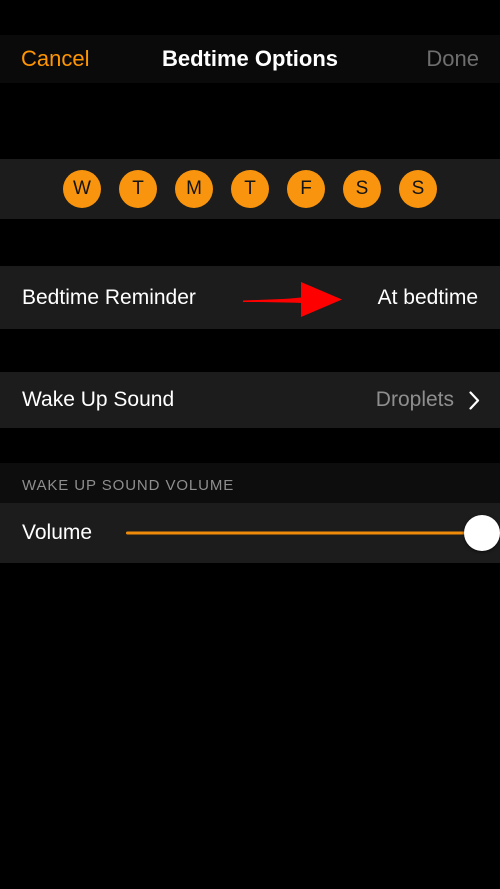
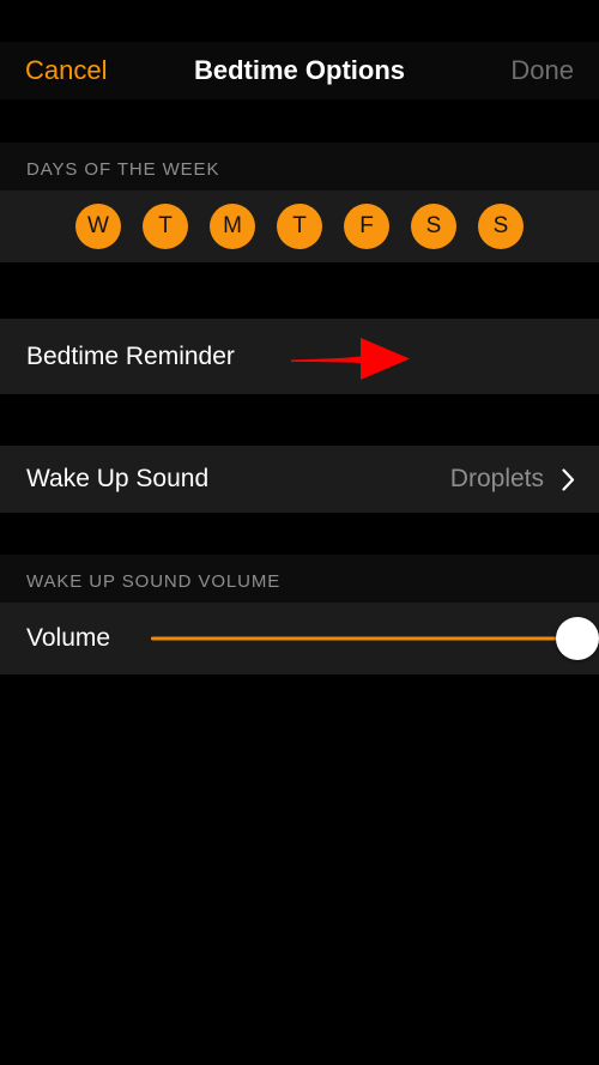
  Cancel
  Bedtime Options
  Done
+ DAYS OF THE WEEK
  W
  T
  M
  T
  F
  S
  S
  Bedtime Reminder
- At bedtime
  Wake Up Sound
  Droplets
  WAKE UP SOUND VOLUME
  Volume
